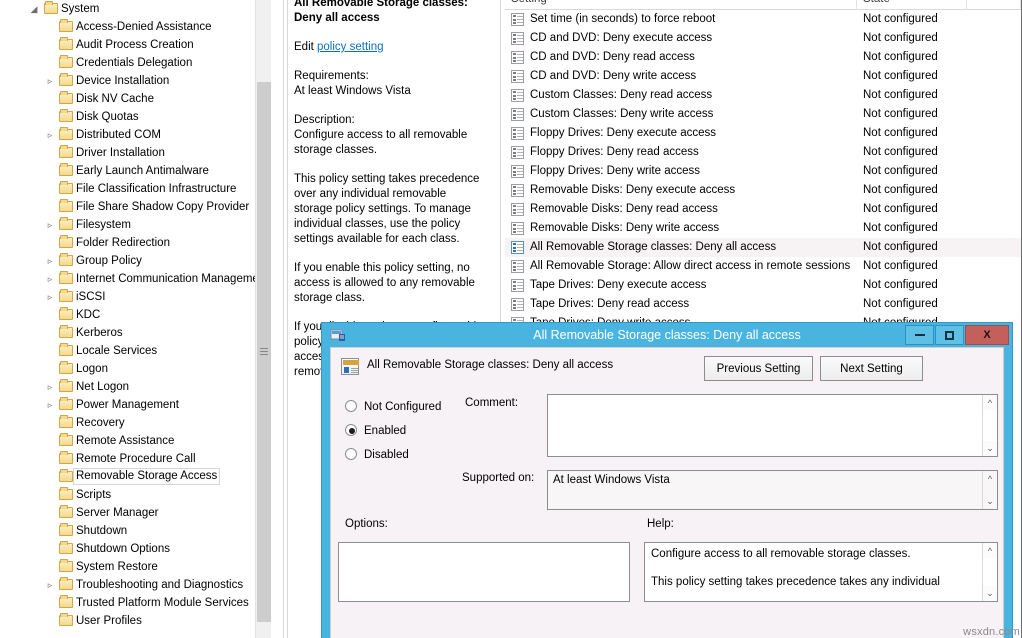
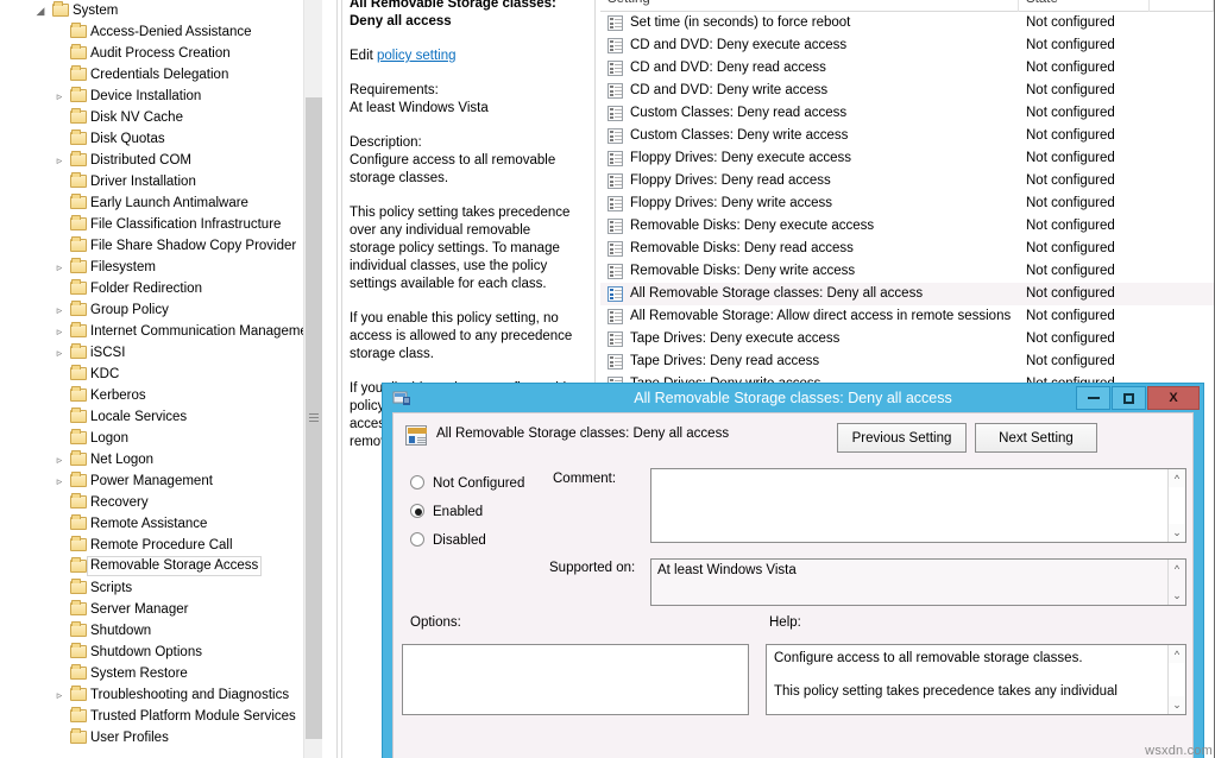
  ◢
  System
  Access-Denied Assistance
  Audit Process Creation
  Credentials Delegation
  ▹
  Device Installation
  Disk NV Cache
  Disk Quotas
  ▹
  Distributed COM
  Driver Installation
  Early Launch Antimalware
  File Classification Infrastructure
  File Share Shadow Copy Provider
  ▹
  Filesystem
  Folder Redirection
  ▹
  Group Policy
  ▹
  Internet Communication Managem
  ▹
  iSCSI
  KDC
  Kerberos
  Locale Services
  Logon
  ▹
  Net Logon
  ▹
  Power Management
  Recovery
  Remote Assistance
  Remote Procedure Call
  Removable Storage Access
  Scripts
  Server Manager
  Shutdown
  Shutdown Options
  System Restore
  ▹
  Troubleshooting and Diagnostics
  Trusted Platform Module Services
  User Profiles
  All Removable Storage classes: Deny all access
  Edit policy setting
  Requirements:
  At least Windows Vista
  Description:
  Configure access to all removable storage classes.
  This policy setting takes precedence over any individual removable storage policy settings. To manage individual classes, use the policy settings available for each class.
- If you enable this policy setting, no access is allowed to any removable storage class.
+ If you enable this policy setting, no access is allowed to any precedence storage class.
  Set time (in seconds) to force reboot
  Not configured
  CD and DVD: Deny execute access
  Not configured
  CD and DVD: Deny read access
  Not configured
  CD and DVD: Deny write access
  Not configured
  Custom Classes: Deny read access
  Not configured
  Custom Classes: Deny write access
  Not configured
  Floppy Drives: Deny execute access
  Not configured
  Floppy Drives: Deny read access
  Not configured
  Floppy Drives: Deny write access
  Not configured
  Removable Disks: Deny execute access
  Not configured
  Removable Disks: Deny read access
  Not configured
  Removable Disks: Deny write access
  Not configured
  All Removable Storage classes: Deny all access
  Not configured
  All Removable Storage: Allow direct access in remote sessions
  Not configured
  Tape Drives: Deny execute access
  Not configured
  Tape Drives: Deny read access
  Not configured
  All Removable Storage classes: Deny all access
  X
  All Removable Storage classes: Deny all access
  Previous Setting
  Next Setting
  Not Configured
  Enabled
  Disabled
  Comment:
  ^
  ⌄
  Supported on:
  At least Windows Vista
  ^
  ⌄
  Options:
  Help:
  Configure access to all removable storage classes.
  This policy setting takes precedence takes any individual
  ^
  ⌄
  wsxdn.com
